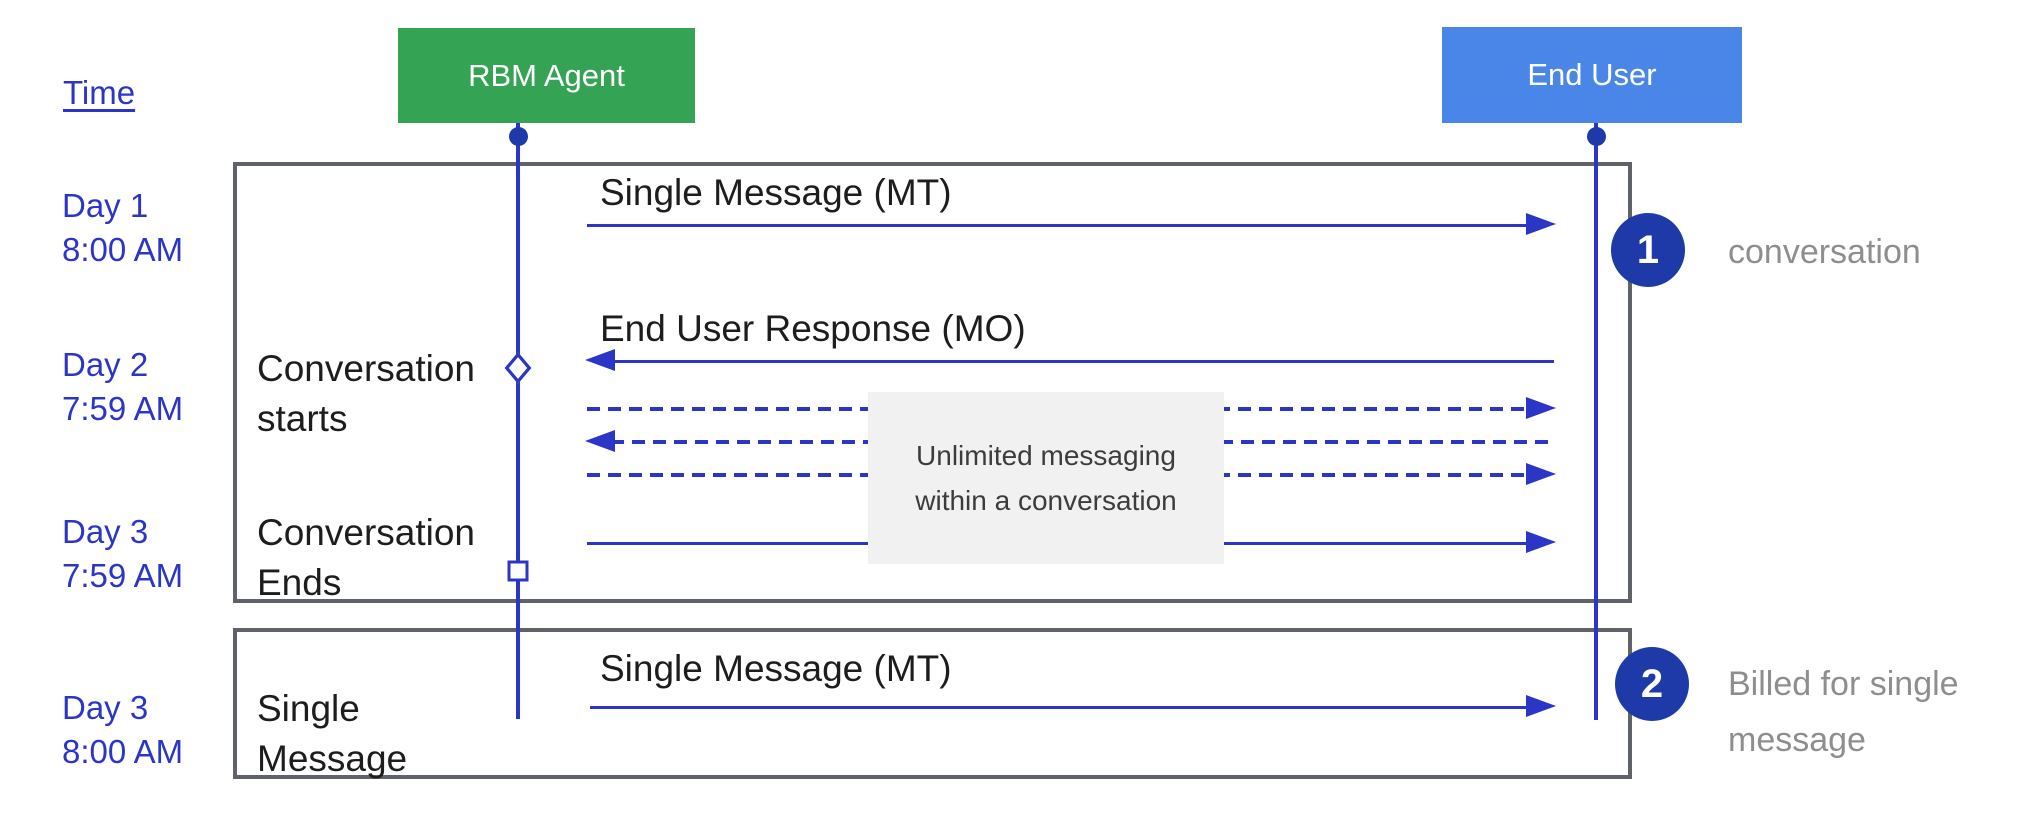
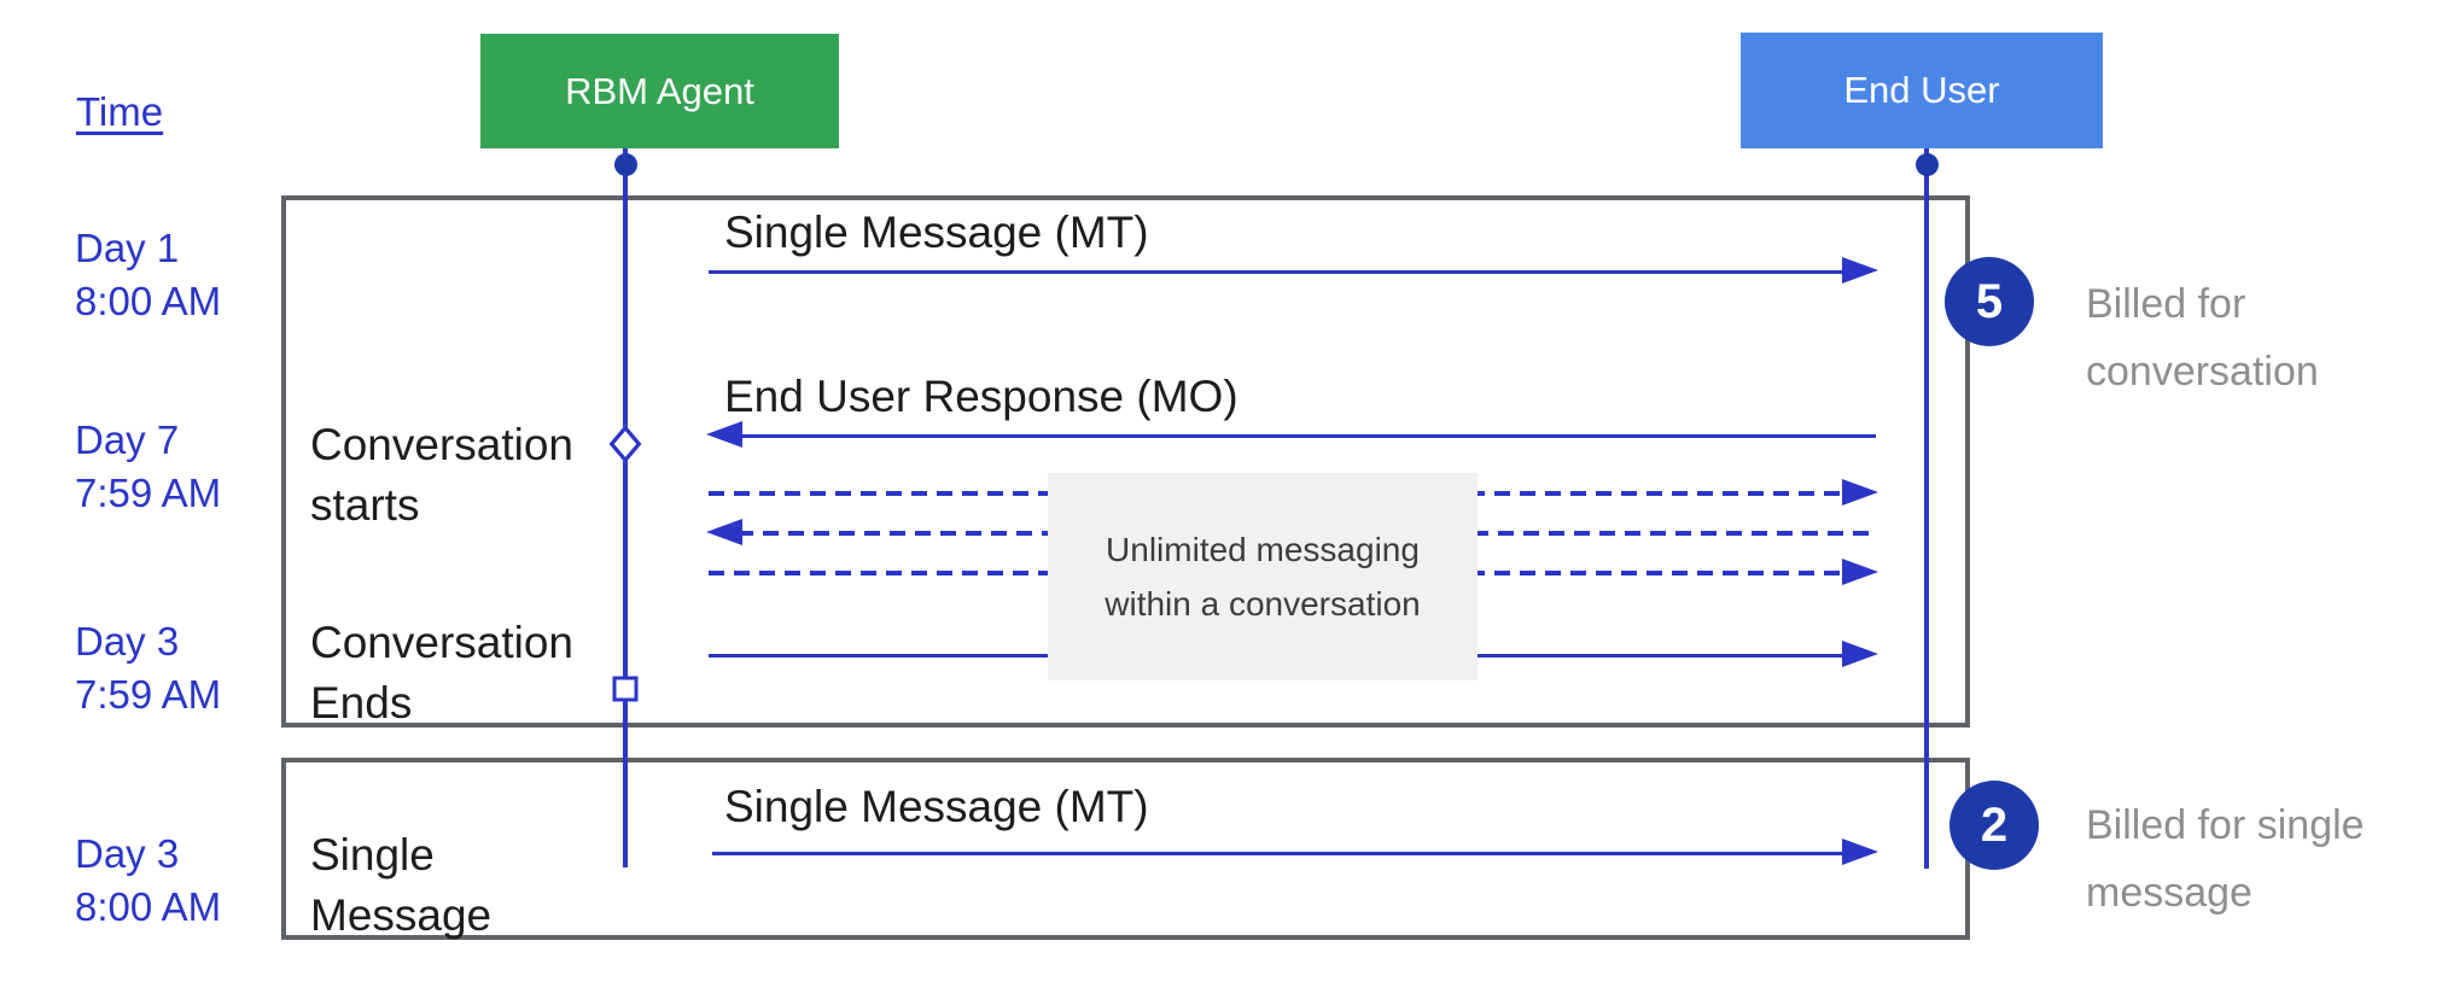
  Time
  RBM Agent
  End User
  Day 1
  8:00 AM
- Day 2
+ Day 7
  7:59 AM
  Day 3
  7:59 AM
  Day 3
  8:00 AM
  Conversation
  starts
  Conversation
  Ends
  Single
  Message
  Single Message (MT)
  End User Response (MO)
  Unlimited messaging
  within a conversation
  Single Message (MT)
- 1
+ 5
+ Billed for
  conversation
  2
  Billed for single
  message
